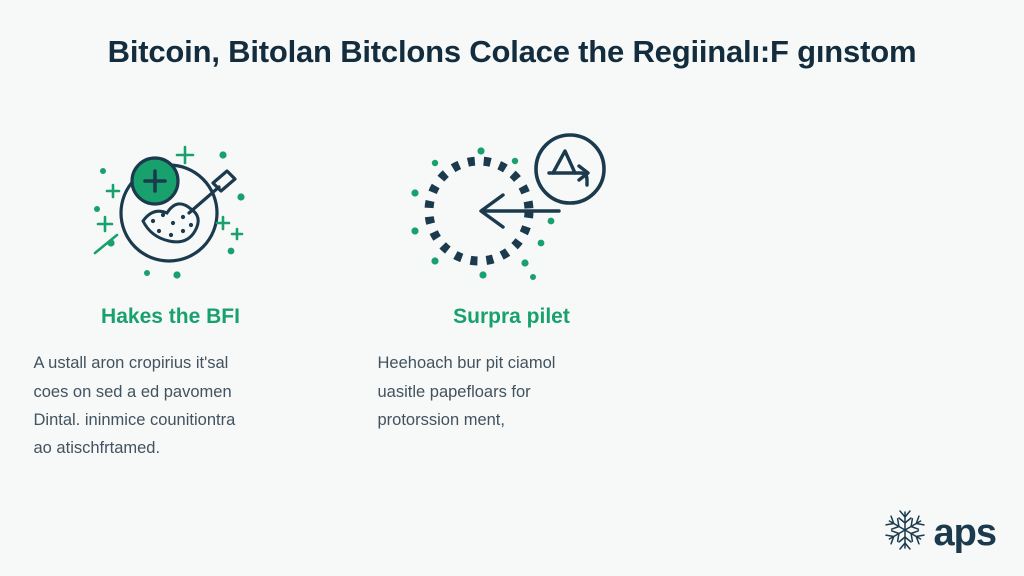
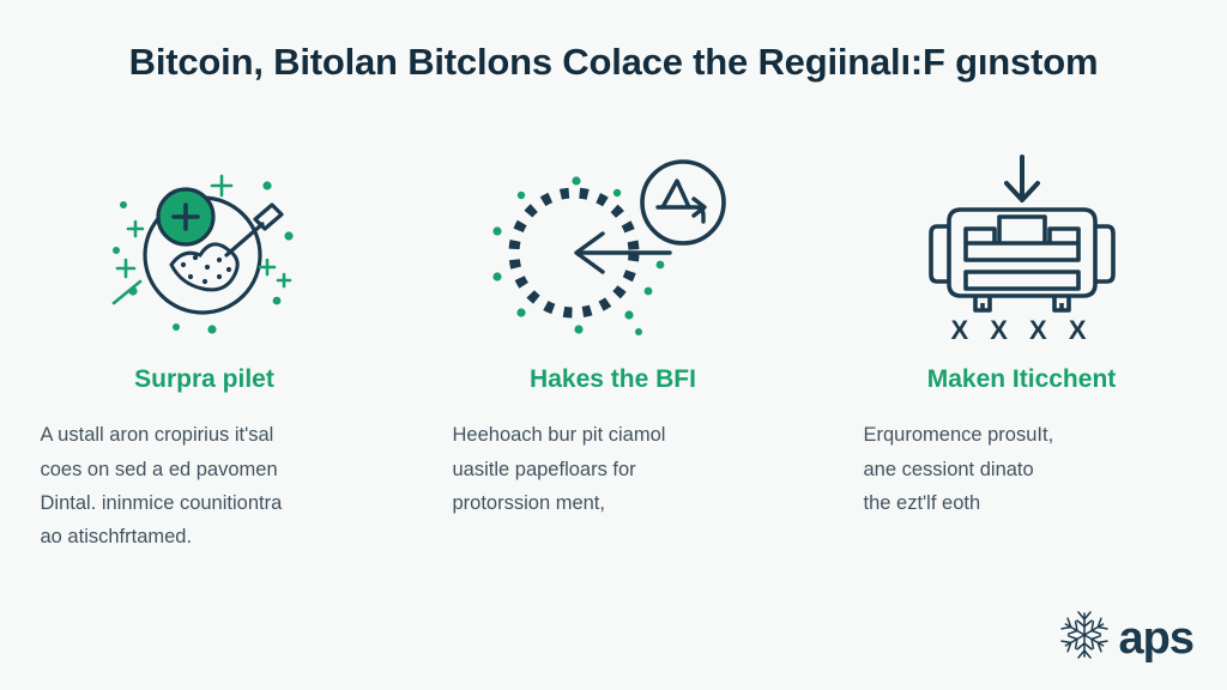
  Bitcoin, Bitolan Bitclons Colace the Regiinalı:F gınstom
- Hakes the BFI
+ Surpra pilet
  A ustall aron cropirius it'sal
  coes on sed a ed pavomen
  Dintal. ininmice counitiontra
  ao atischfrtamed.
- Surpra pilet
+ Hakes the BFI
  Heehoach bur pit ciamol
  uasitle papefloars for
  protorssion ment,
+ X X X X
+ Maken Iticchent
+ Erquromence prosuIt,
+ ane cessiont dinato
+ the ezt'lf eoth
  aps
